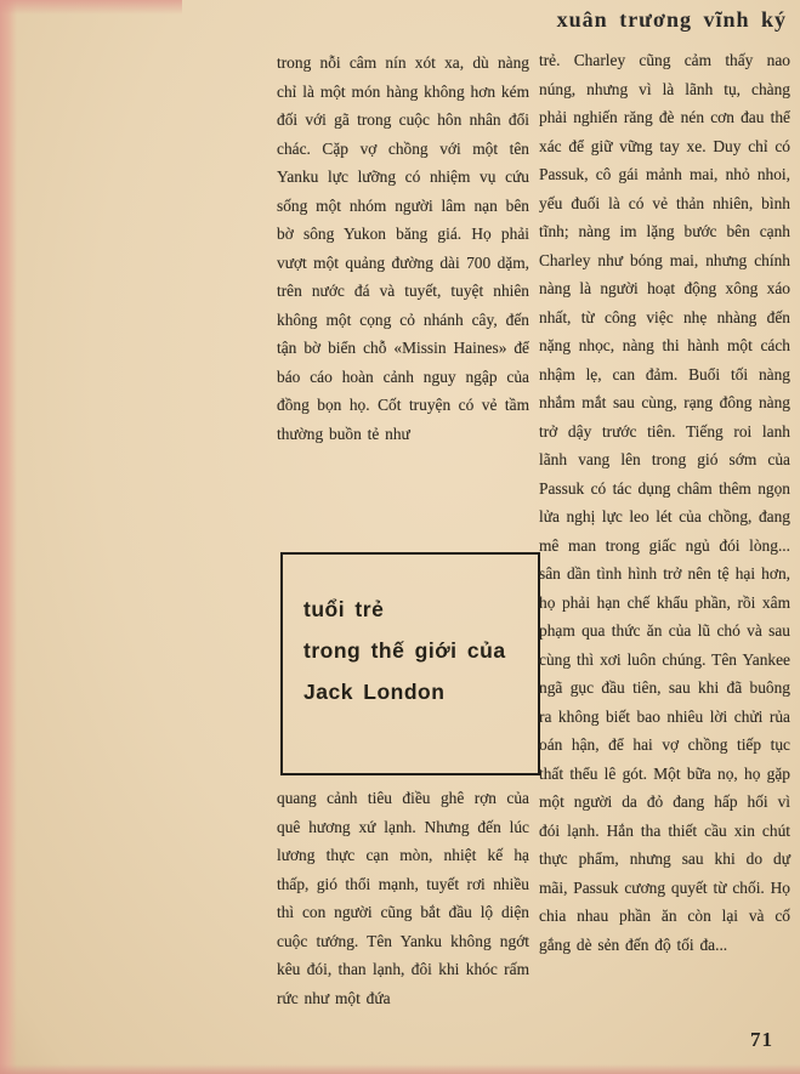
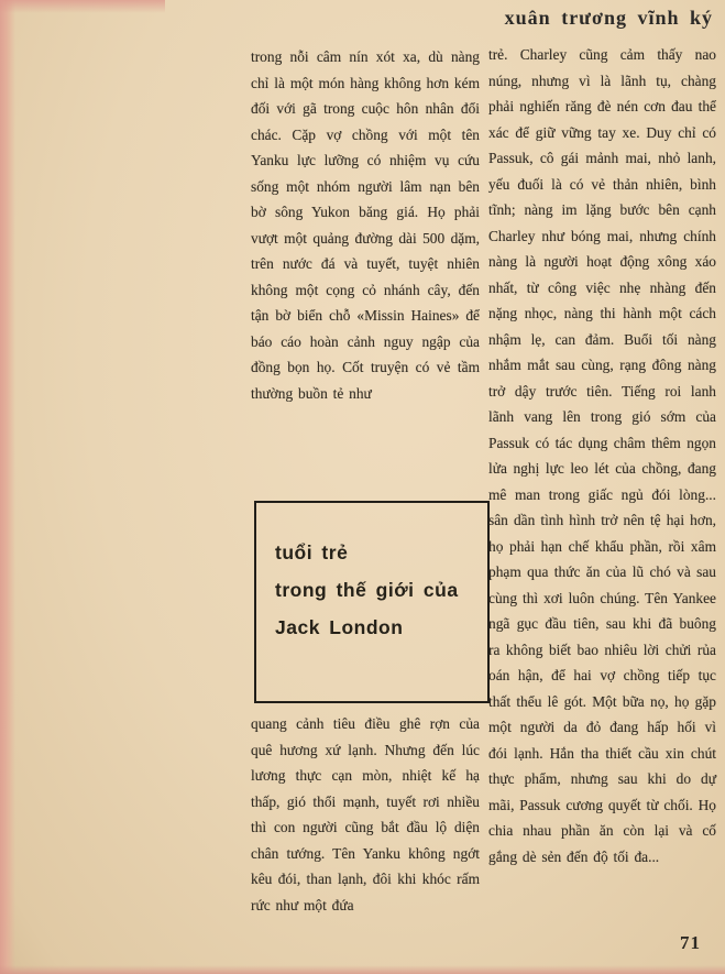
  xuân trương vĩnh ký
- trong nỗi câm nín xót xa, dù nàng chỉ là một món hàng không hơn kém đối với gã trong cuộc hôn nhân đổi chác. Cặp vợ chồng với một tên Yanku lực lưỡng có nhiệm vụ cứu sống một nhóm người lâm nạn bên bờ sông Yukon băng giá. Họ phải vượt một quảng đường dài 700 dặm, trên nước đá và tuyết, tuyệt nhiên không một cọng cỏ nhánh cây, đến tận bờ biển chỗ «Missin Haines» để báo cáo hoàn cảnh nguy ngập của đồng bọn họ. Cốt truyện có vẻ tầm thường buồn tẻ như
+ trong nỗi câm nín xót xa, dù nàng chỉ là một món hàng không hơn kém đối với gã trong cuộc hôn nhân đổi chác. Cặp vợ chồng với một tên Yanku lực lưỡng có nhiệm vụ cứu sống một nhóm người lâm nạn bên bờ sông Yukon băng giá. Họ phải vượt một quảng đường dài 500 dặm, trên nước đá và tuyết, tuyệt nhiên không một cọng cỏ nhánh cây, đến tận bờ biển chỗ «Missin Haines» để báo cáo hoàn cảnh nguy ngập của đồng bọn họ. Cốt truyện có vẻ tầm thường buồn tẻ như
  tuổi trẻ
  trong thế giới của
  Jack London
- quang cảnh tiêu điều ghê rợn của quê hương xứ lạnh. Nhưng đến lúc lương thực cạn mòn, nhiệt kế hạ thấp, gió thổi mạnh, tuyết rơi nhiều thì con người cũng bắt đầu lộ diện cuộc tướng. Tên Yanku không ngớt kêu đói, than lạnh, đôi khi khóc rấm rức như một đứa
+ quang cảnh tiêu điều ghê rợn của quê hương xứ lạnh. Nhưng đến lúc lương thực cạn mòn, nhiệt kế hạ thấp, gió thổi mạnh, tuyết rơi nhiều thì con người cũng bắt đầu lộ diện chân tướng. Tên Yanku không ngớt kêu đói, than lạnh, đôi khi khóc rấm rức như một đứa
- trẻ. Charley cũng cảm thấy nao núng, nhưng vì là lãnh tụ, chàng phải nghiến răng đè nén cơn đau thể xác để giữ vững tay xe. Duy chỉ có Passuk, cô gái mảnh mai, nhỏ nhoi, yếu đuối là có vẻ thản nhiên, bình tĩnh; nàng im lặng bước bên cạnh Charley như bóng mai, nhưng chính nàng là người hoạt động xông xáo nhất, từ công việc nhẹ nhàng đến nặng nhọc, nàng thi hành một cách nhậm lẹ, can đảm. Buổi tối nàng nhắm mắt sau cùng, rạng đông nàng trở dậy trước tiên. Tiếng roi lanh lãnh vang lên trong gió sớm của Passuk có tác dụng châm thêm ngọn lửa nghị lực leo lét của chồng, đang mê man trong giấc ngủ đói lòng... sân dần tình hình trở nên tệ hại hơn, họ phải hạn chế khẩu phần, rồi xâm phạm qua thức ăn của lũ chó và sau cùng thì xơi luôn chúng. Tên Yankee ngã gục đầu tiên, sau khi đã buông ra không biết bao nhiêu lời chửi rủa oán hận, để hai vợ chồng tiếp tục thất thểu lê gót. Một bữa nọ, họ gặp một người da đỏ đang hấp hối vì đói lạnh. Hắn tha thiết cầu xin chút thực phẩm, nhưng sau khi do dự mãi, Passuk cương quyết từ chối. Họ chia nhau phần ăn còn lại và cố gắng dè sẻn đến độ tối đa...
+ trẻ. Charley cũng cảm thấy nao núng, nhưng vì là lãnh tụ, chàng phải nghiến răng đè nén cơn đau thể xác để giữ vững tay xe. Duy chỉ có Passuk, cô gái mảnh mai, nhỏ lanh, yếu đuối là có vẻ thản nhiên, bình tĩnh; nàng im lặng bước bên cạnh Charley như bóng mai, nhưng chính nàng là người hoạt động xông xáo nhất, từ công việc nhẹ nhàng đến nặng nhọc, nàng thi hành một cách nhậm lẹ, can đảm. Buổi tối nàng nhắm mắt sau cùng, rạng đông nàng trở dậy trước tiên. Tiếng roi lanh lãnh vang lên trong gió sớm của Passuk có tác dụng châm thêm ngọn lửa nghị lực leo lét của chồng, đang mê man trong giấc ngủ đói lòng... sân dần tình hình trở nên tệ hại hơn, họ phải hạn chế khẩu phần, rồi xâm phạm qua thức ăn của lũ chó và sau cùng thì xơi luôn chúng. Tên Yankee ngã gục đầu tiên, sau khi đã buông ra không biết bao nhiêu lời chửi rủa oán hận, để hai vợ chồng tiếp tục thất thểu lê gót. Một bữa nọ, họ gặp một người da đỏ đang hấp hối vì đói lạnh. Hắn tha thiết cầu xin chút thực phẩm, nhưng sau khi do dự mãi, Passuk cương quyết từ chối. Họ chia nhau phần ăn còn lại và cố gắng dè sẻn đến độ tối đa...
  71
